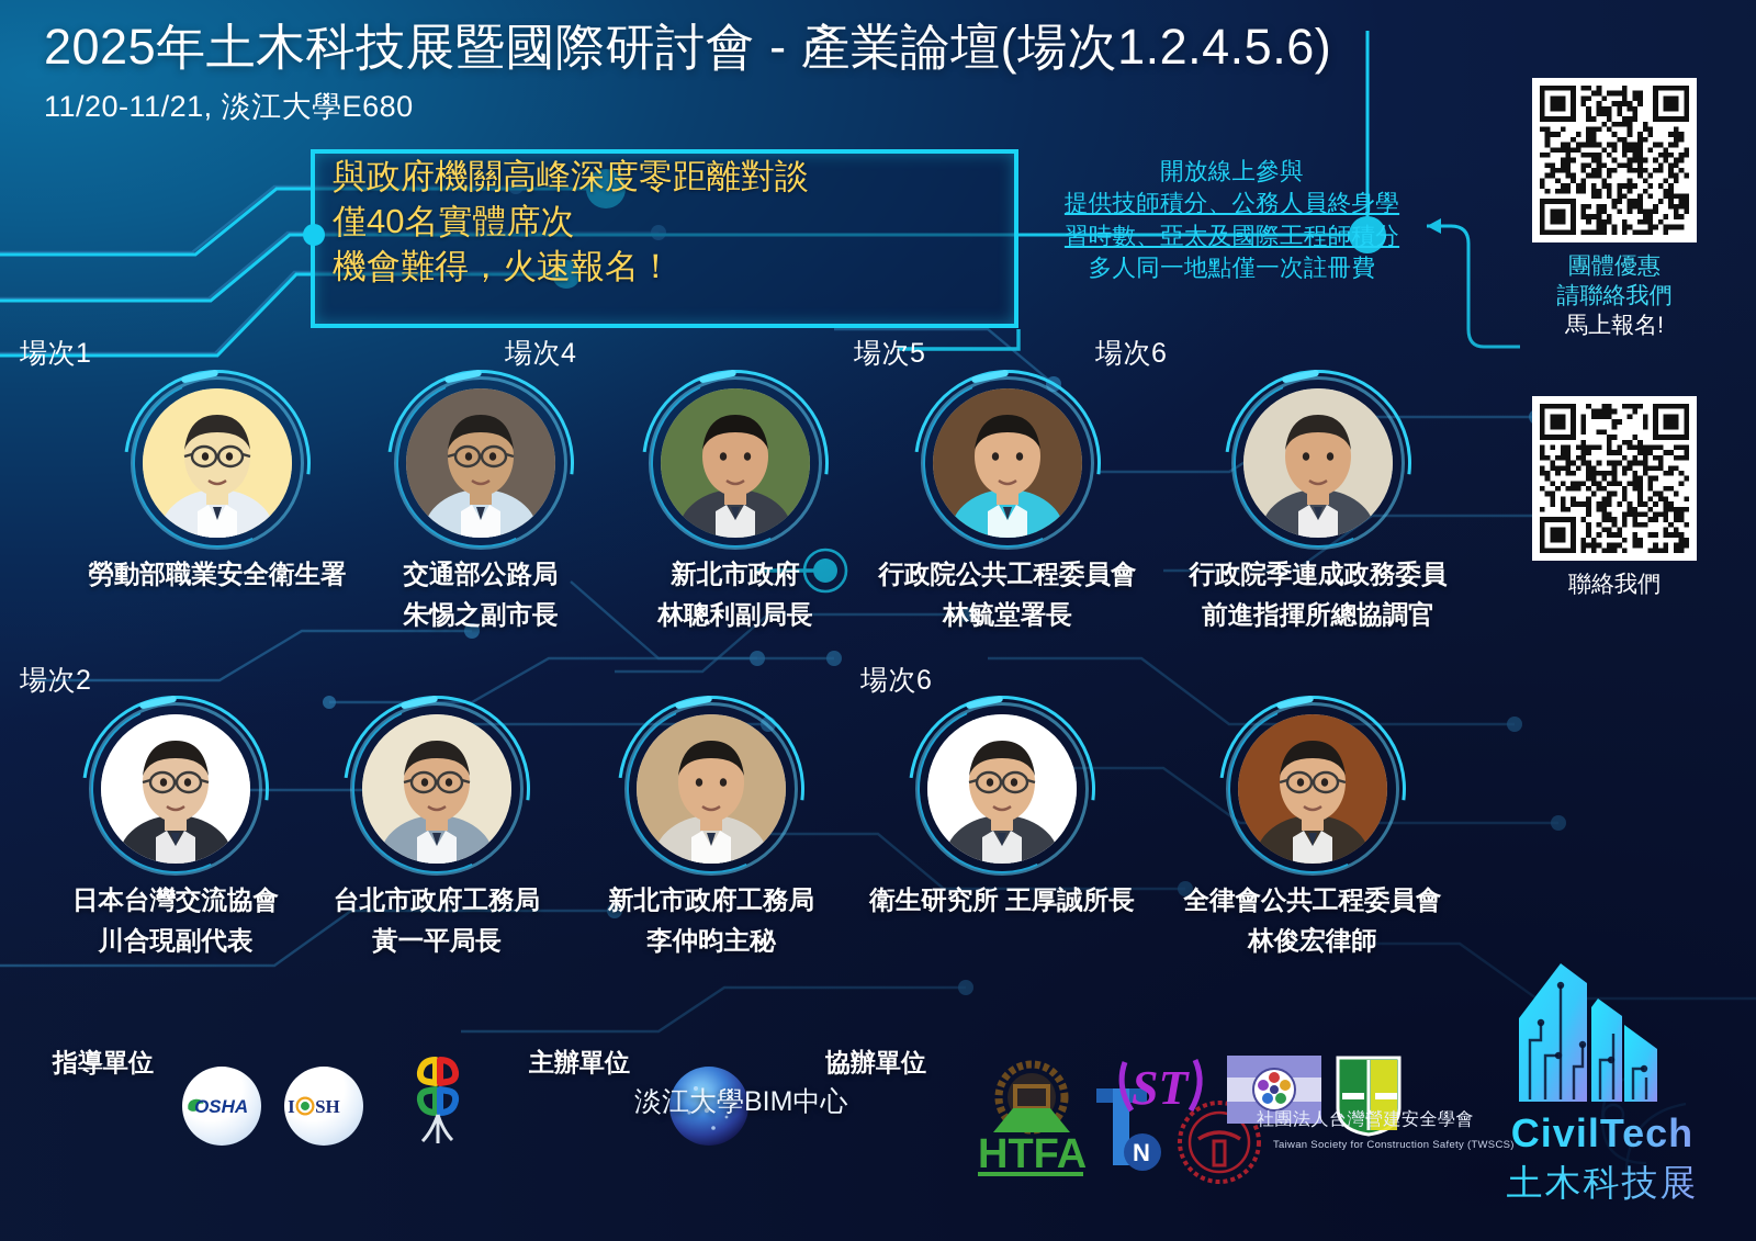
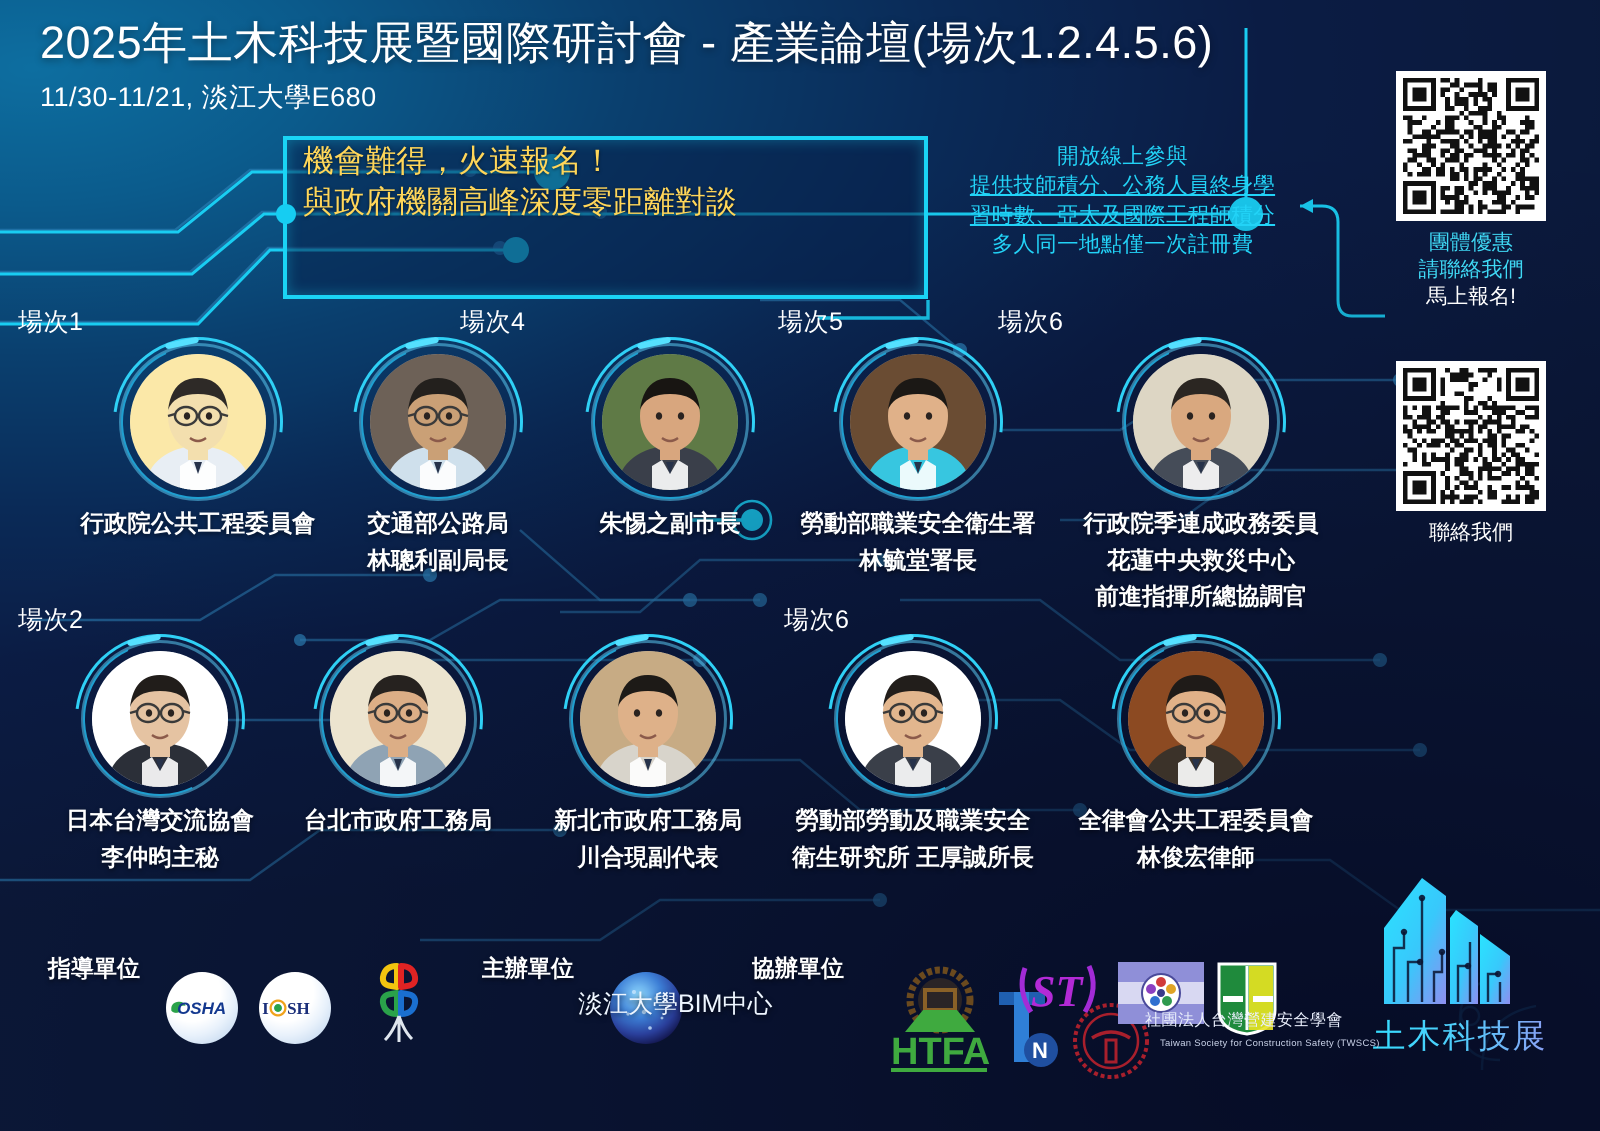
  2025年土木科技展暨國際研討會 - 產業論壇(場次1.2.4.5.6)
- 11/20-11/21, 淡江大學E680
+ 11/30-11/21, 淡江大學E680
- 與政府機關高峰深度零距離對談
+ 機會難得，火速報名！
- 僅40名實體席次
- 機會難得，火速報名！
+ 與政府機關高峰深度零距離對談
  開放線上參與
  提供技師積分、公務人員終身學
  習時數、亞太及國際工程師積分
  多人同一地點僅一次註冊費
  團體優惠
  請聯絡我們
  馬上報名!
  聯絡我們
  場次1
  場次4
  場次5
  場次6
  場次2
  場次6
- 勞動部職業安全衛生署
+ 行政院公共工程委員會
  交通部公路局
- 朱惕之副市長
+ 林聰利副局長
- 新北市政府
- 林聰利副局長
+ 朱惕之副市長
- 行政院公共工程委員會
+ 勞動部職業安全衛生署
  林毓堂署長
  行政院季連成政務委員
+ 花蓮中央救災中心
  前進指揮所總協調官
  日本台灣交流協會
- 川合現副代表
+ 李仲昀主秘
  台北市政府工務局
- 黃一平局長
  新北市政府工務局
- 李仲昀主秘
+ 川合現副代表
+ 勞動部勞動及職業安全
  衛生研究所 王厚誠所長
  全律會公共工程委員會
  林俊宏律師
  指導單位
  主辦單位
  協辦單位
  OSHA
  I
  SH
  淡江大學BIM中心
  HTFA
  N
  ST
  社團法人台灣營建安全學會
  Taiwan Society for Construction Safety (TWSCS)
- CivilTech
  土木科技展
